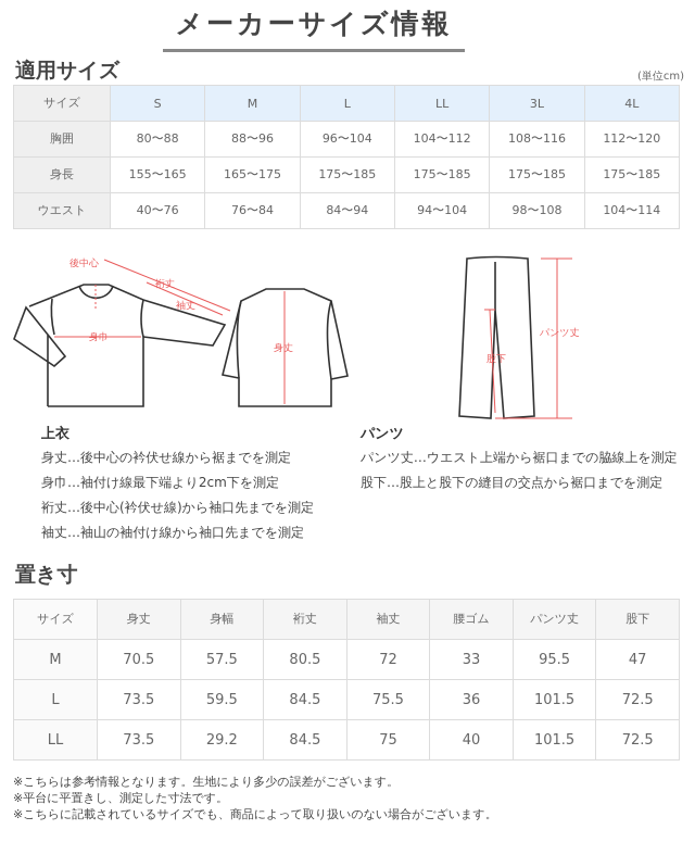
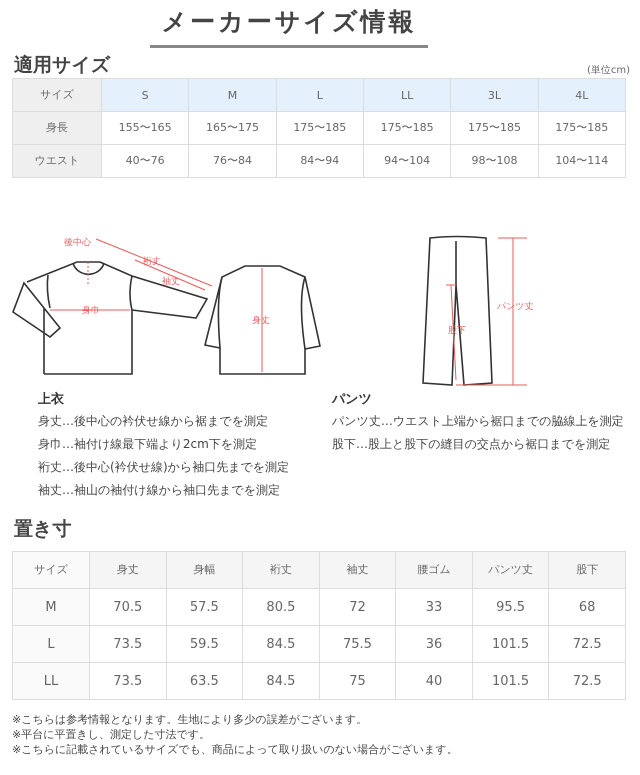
  メーカーサイズ情報
  適用サイズ
  (単位cm)
  サイズ	S	M	L	LL	3L	4L
- 胸囲	80〜88	88〜96	96〜104	104〜112	108〜116	112〜120
  身長	155〜165	165〜175	175〜185	175〜185	175〜185	175〜185
  ウエスト	40〜76	76〜84	84〜94	94〜104	98〜108	104〜114
  後中心
  裄丈
  袖丈
  身巾
  身丈
  パンツ丈
  股下
  上衣
  身丈…後中心の衿伏せ線から裾までを測定
  身巾…袖付け線最下端より2cm下を測定
  裄丈…後中心(衿伏せ線)から袖口先までを測定
  袖丈…袖山の袖付け線から袖口先までを測定
  パンツ
  パンツ丈…ウエスト上端から裾口までの脇線上を測定
  股下…股上と股下の縫目の交点から裾口までを測定
  置き寸
  サイズ	身丈	身幅	裄丈	袖丈	腰ゴム	パンツ丈	股下
- M	70.5	57.5	80.5	72	33	95.5	47
+ M	70.5	57.5	80.5	72	33	95.5	68
  L	73.5	59.5	84.5	75.5	36	101.5	72.5
- LL	73.5	29.2	84.5	75	40	101.5	72.5
+ LL	73.5	63.5	84.5	75	40	101.5	72.5
  ※こちらは参考情報となります。生地により多少の誤差がございます。
  ※平台に平置きし、測定した寸法です。
  ※こちらに記載されているサイズでも、商品によって取り扱いのない場合がございます。
